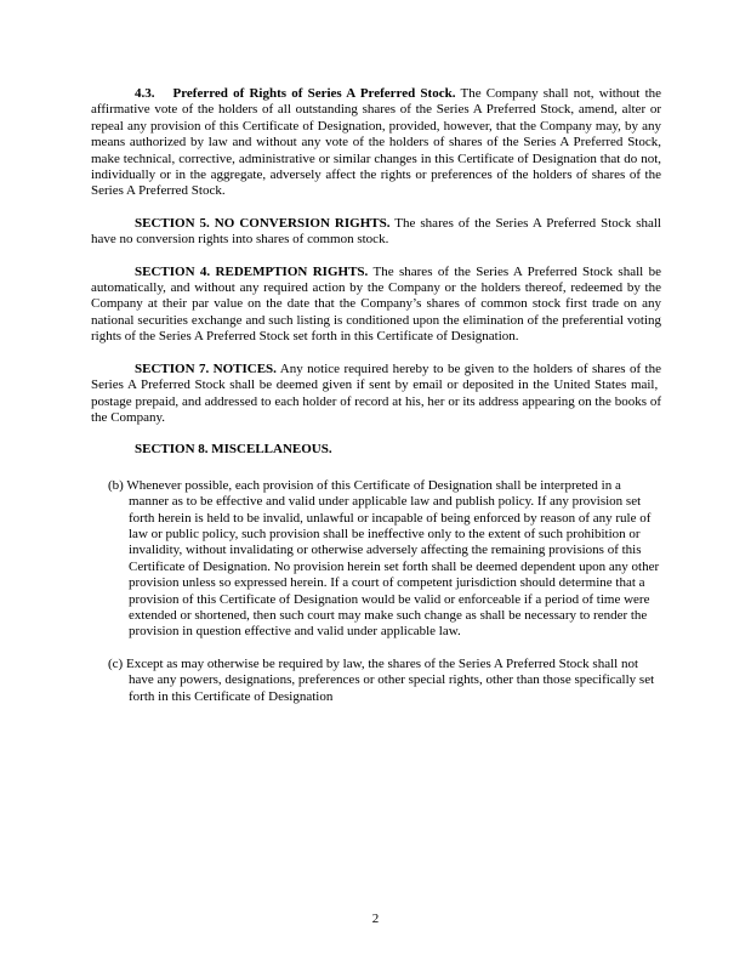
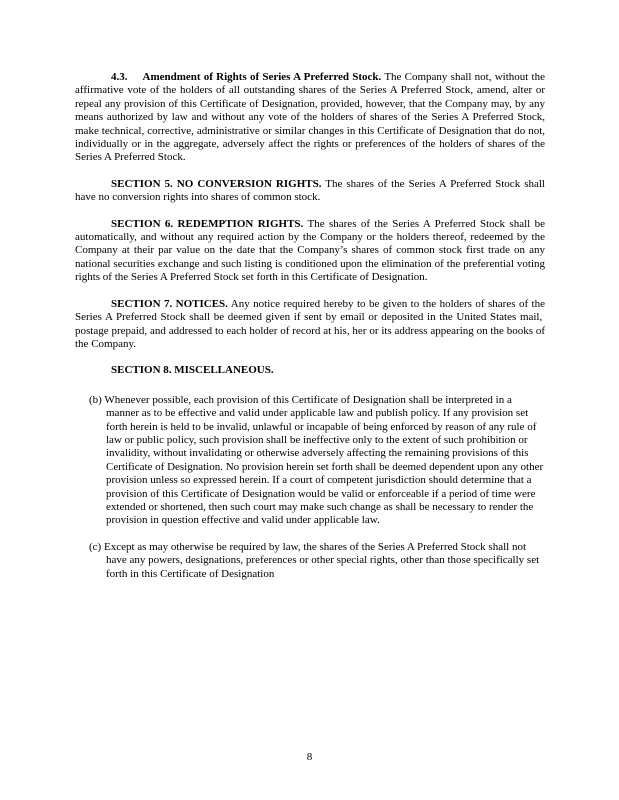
- 4.3. Preferred of Rights of Series A Preferred Stock. The Company shall not, without the affirmative vote of the holders of all outstanding shares of the Series A Preferred Stock, amend, alter or repeal any provision of this Certificate of Designation, provided, however, that the Company may, by any means authorized by law and without any vote of the holders of shares of the Series A Preferred Stock, make technical, corrective, administrative or similar changes in this Certificate of Designation that do not, individually or in the aggregate, adversely affect the rights or preferences of the holders of shares of the Series A Preferred Stock.
+ 4.3. Amendment of Rights of Series A Preferred Stock. The Company shall not, without the affirmative vote of the holders of all outstanding shares of the Series A Preferred Stock, amend, alter or repeal any provision of this Certificate of Designation, provided, however, that the Company may, by any means authorized by law and without any vote of the holders of shares of the Series A Preferred Stock, make technical, corrective, administrative or similar changes in this Certificate of Designation that do not, individually or in the aggregate, adversely affect the rights or preferences of the holders of shares of the Series A Preferred Stock.
  SECTION 5. NO CONVERSION RIGHTS. The shares of the Series A Preferred Stock shall have no conversion rights into shares of common stock.
- SECTION 4. REDEMPTION RIGHTS. The shares of the Series A Preferred Stock shall be automatically, and without any required action by the Company or the holders thereof, redeemed by the Company at their par value on the date that the Company’s shares of common stock first trade on any national securities exchange and such listing is conditioned upon the elimination of the preferential voting rights of the Series A Preferred Stock set forth in this Certificate of Designation.
+ SECTION 6. REDEMPTION RIGHTS. The shares of the Series A Preferred Stock shall be automatically, and without any required action by the Company or the holders thereof, redeemed by the Company at their par value on the date that the Company’s shares of common stock first trade on any national securities exchange and such listing is conditioned upon the elimination of the preferential voting rights of the Series A Preferred Stock set forth in this Certificate of Designation.
  SECTION 7. NOTICES. Any notice required hereby to be given to the holders of shares of the Series A Preferred Stock shall be deemed given if sent by email or deposited in the United States mail, postage prepaid, and addressed to each holder of record at his, her or its address appearing on the books of the Company.
  SECTION 8. MISCELLANEOUS.
  (b) Whenever possible, each provision of this Certificate of Designation shall be interpreted in a manner as to be effective and valid under applicable law and publish policy. If any provision set forth herein is held to be invalid, unlawful or incapable of being enforced by reason of any rule of law or public policy, such provision shall be ineffective only to the extent of such prohibition or invalidity, without invalidating or otherwise adversely affecting the remaining provisions of this Certificate of Designation. No provision herein set forth shall be deemed dependent upon any other provision unless so expressed herein. If a court of competent jurisdiction should determine that a provision of this Certificate of Designation would be valid or enforceable if a period of time were extended or shortened, then such court may make such change as shall be necessary to render the provision in question effective and valid under applicable law.
  (c) Except as may otherwise be required by law, the shares of the Series A Preferred Stock shall not have any powers, designations, preferences or other special rights, other than those specifically set forth in this Certificate of Designation
- 2
+ 8
